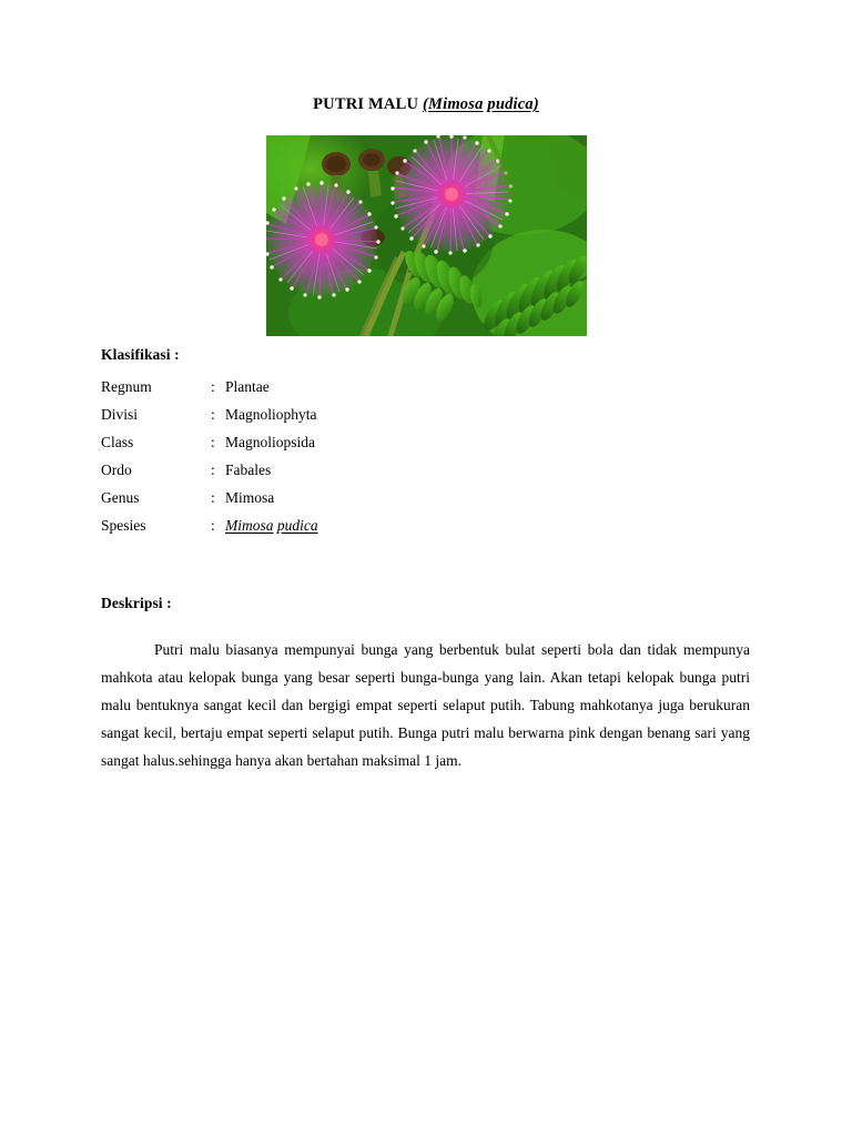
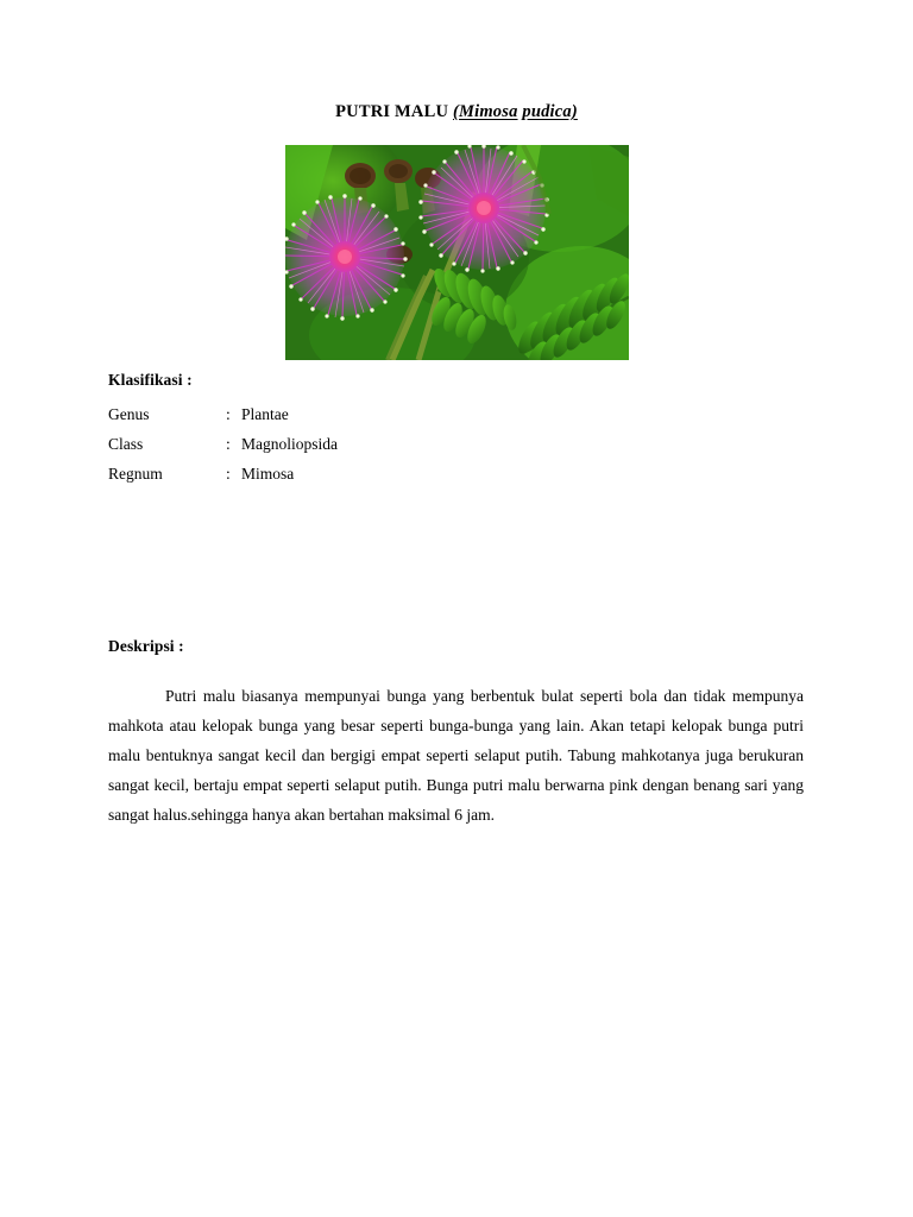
  PUTRI MALU (Mimosa pudica)
  Klasifikasi :
- Regnum	:	Plantae
+ Genus	:	Plantae
- Divisi	:	Magnoliophyta
  Class	:	Magnoliopsida
- Ordo	:	Fabales
- Genus	:	Mimosa
+ Regnum	:	Mimosa
- Spesies	:	Mimosa pudica
  Deskripsi :
- Putri malu biasanya mempunyai bunga yang berbentuk bulat seperti bola dan tidak mempunya mahkota atau kelopak bunga yang besar seperti bunga-bunga yang lain. Akan tetapi kelopak bunga putri malu bentuknya sangat kecil dan bergigi empat seperti selaput putih. Tabung mahkotanya juga berukuran sangat kecil, bertaju empat seperti selaput putih. Bunga putri malu berwarna pink dengan benang sari yang sangat halus.sehingga hanya akan bertahan maksimal 1 jam.
+ Putri malu biasanya mempunyai bunga yang berbentuk bulat seperti bola dan tidak mempunya mahkota atau kelopak bunga yang besar seperti bunga-bunga yang lain. Akan tetapi kelopak bunga putri malu bentuknya sangat kecil dan bergigi empat seperti selaput putih. Tabung mahkotanya juga berukuran sangat kecil, bertaju empat seperti selaput putih. Bunga putri malu berwarna pink dengan benang sari yang sangat halus.sehingga hanya akan bertahan maksimal 6 jam.
